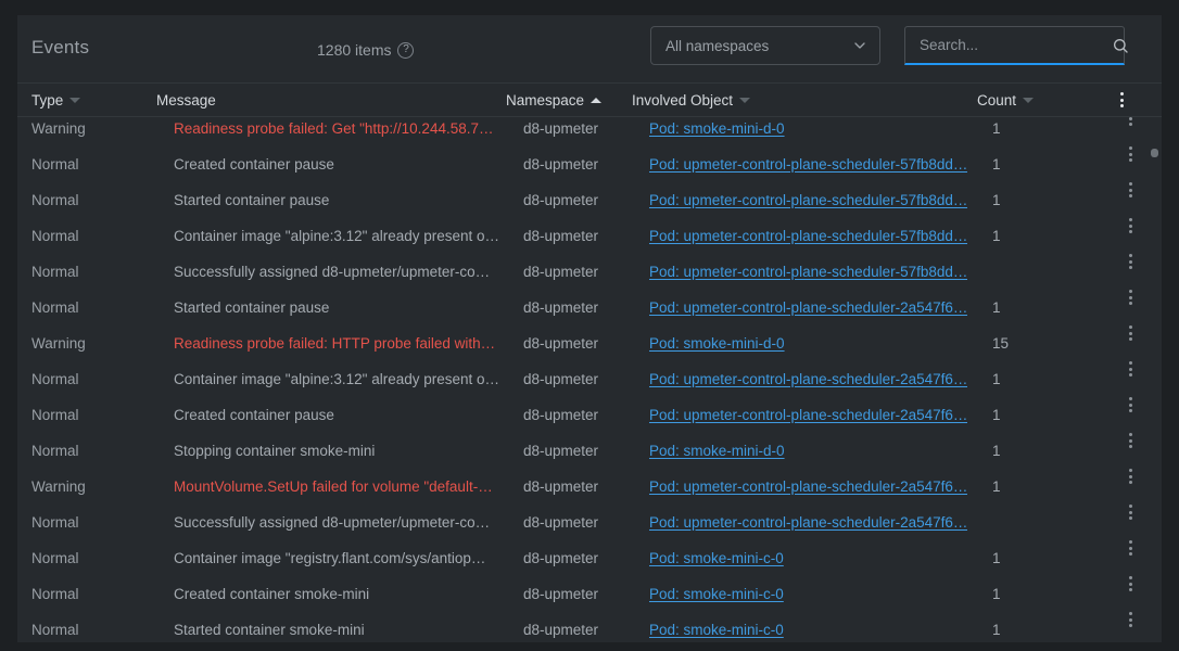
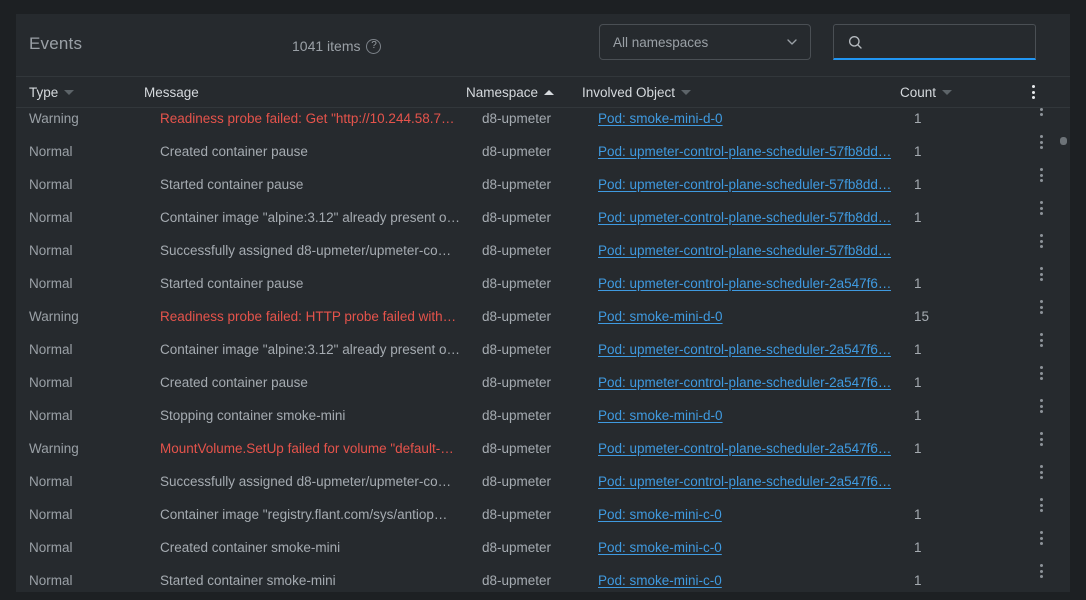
  Events
- 1280 items
+ 1041 items
  ?
  All namespaces
- Search...
  Type
  Message
  Namespace
  Involved Object
  Count
  Warning
  Readiness probe failed: Get "http://10.244.58.7…
  d8-upmeter
  Pod: smoke-mini-d-0
  1
  Normal
  Created container pause
  d8-upmeter
  Pod: upmeter-control-plane-scheduler-57fb8dd…
  1
  Normal
  Started container pause
  d8-upmeter
  Pod: upmeter-control-plane-scheduler-57fb8dd…
  1
  Normal
  Container image "alpine:3.12" already present o…
  d8-upmeter
  Pod: upmeter-control-plane-scheduler-57fb8dd…
  1
  Normal
  Successfully assigned d8-upmeter/upmeter-co…
  d8-upmeter
  Pod: upmeter-control-plane-scheduler-57fb8dd…
  Normal
  Started container pause
  d8-upmeter
  Pod: upmeter-control-plane-scheduler-2a547f6…
  1
  Warning
  Readiness probe failed: HTTP probe failed with…
  d8-upmeter
  Pod: smoke-mini-d-0
  15
  Normal
  Container image "alpine:3.12" already present o…
  d8-upmeter
  Pod: upmeter-control-plane-scheduler-2a547f6…
  1
  Normal
  Created container pause
  d8-upmeter
  Pod: upmeter-control-plane-scheduler-2a547f6…
  1
  Normal
  Stopping container smoke-mini
  d8-upmeter
  Pod: smoke-mini-d-0
  1
  Warning
  MountVolume.SetUp failed for volume "default-…
  d8-upmeter
  Pod: upmeter-control-plane-scheduler-2a547f6…
  1
  Normal
  Successfully assigned d8-upmeter/upmeter-co…
  d8-upmeter
  Pod: upmeter-control-plane-scheduler-2a547f6…
  Normal
  Container image "registry.flant.com/sys/antiop…
  d8-upmeter
  Pod: smoke-mini-c-0
  1
  Normal
  Created container smoke-mini
  d8-upmeter
  Pod: smoke-mini-c-0
  1
  Normal
  Started container smoke-mini
  d8-upmeter
  Pod: smoke-mini-c-0
  1
